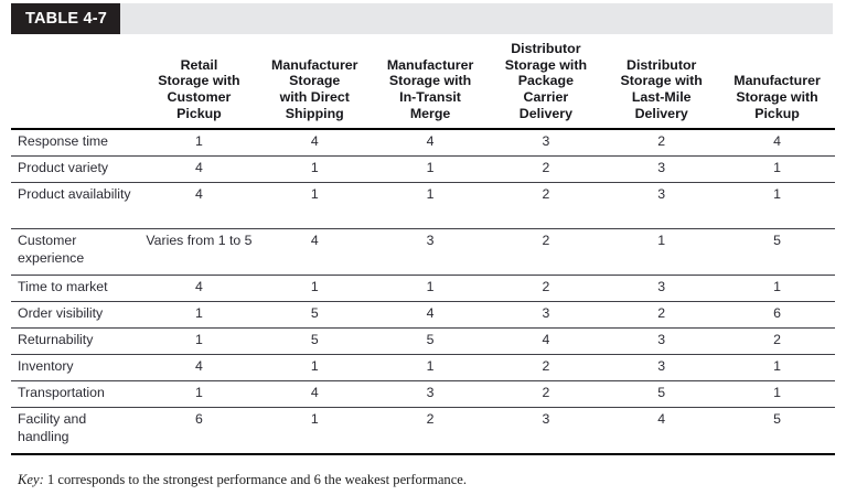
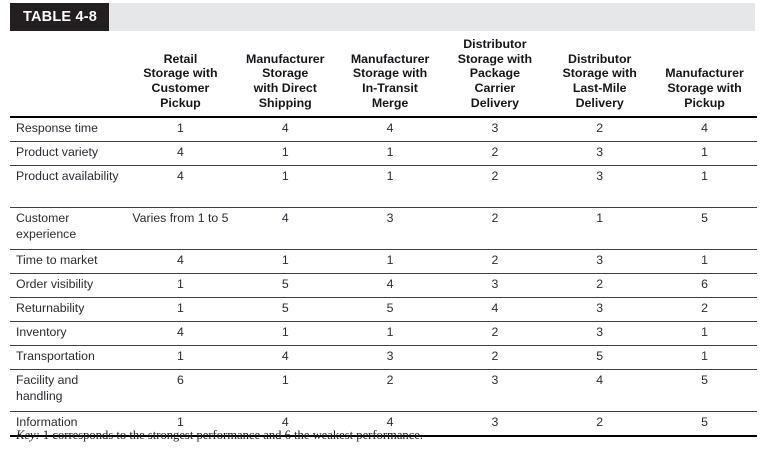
- TABLE 4-7
+ TABLE 4-8
  	Retail Storage with Customer Pickup	Manufacturer Storage with Direct Shipping	Manufacturer Storage with In-Transit Merge	Distributor Storage with Package Carrier Delivery	Distributor Storage with Last-Mile Delivery	Manufacturer Storage with Pickup
  Response time	1	4	4	3	2	4
  Product variety	4	1	1	2	3	1
  Product availability	4	1	1	2	3	1
  Customer experience	Varies from 1 to 5	4	3	2	1	5
  Time to market	4	1	1	2	3	1
  Order visibility	1	5	4	3	2	6
  Returnability	1	5	5	4	3	2
  Inventory	4	1	1	2	3	1
  Transportation	1	4	3	2	5	1
  Facility and handling	6	1	2	3	4	5
+ Information	1	4	4	3	2	5
  Key: 1 corresponds to the strongest performance and 6 the weakest performance.
